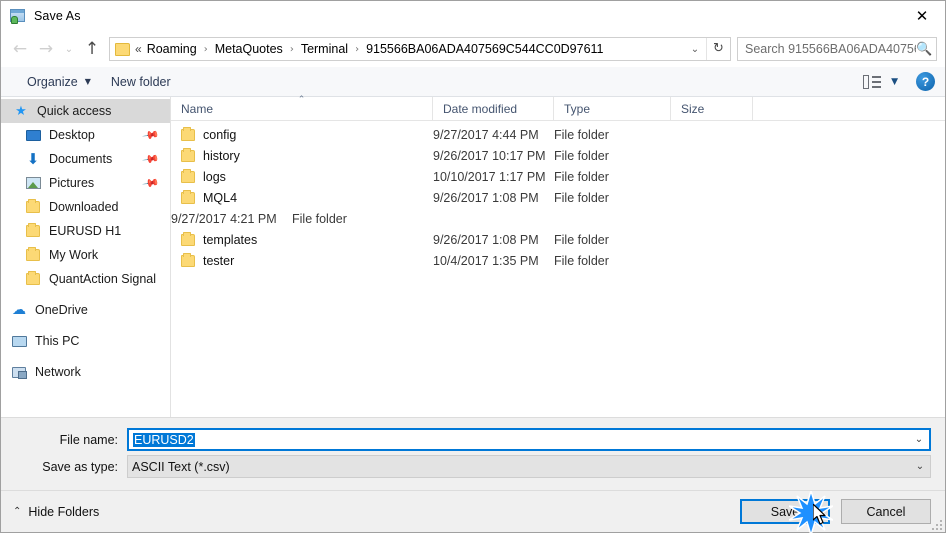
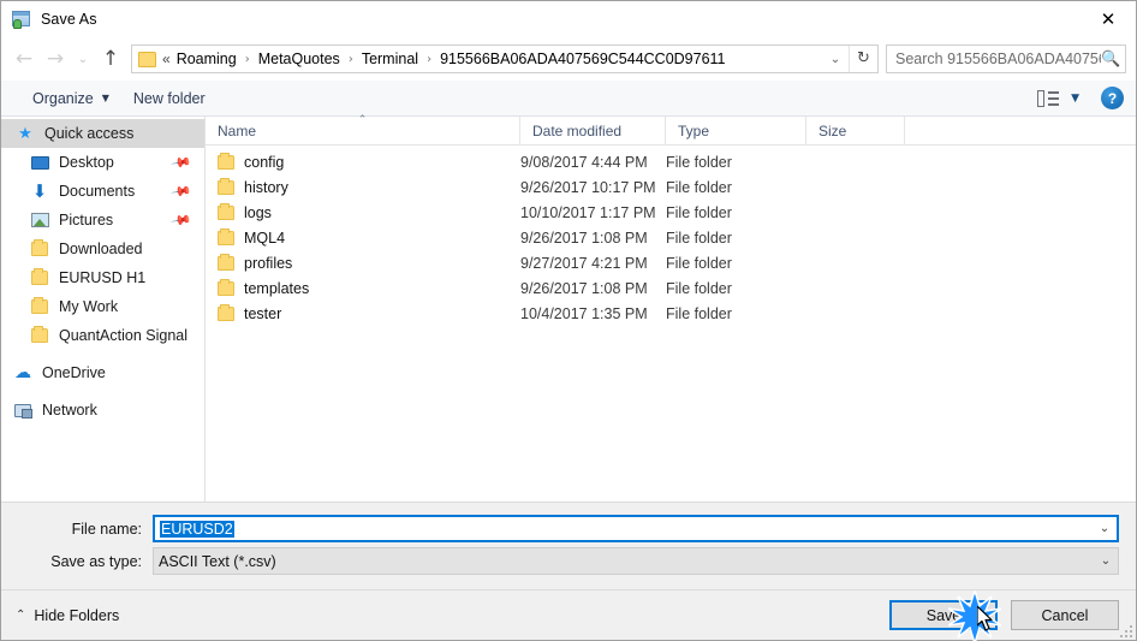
  Save As
  ✕
  ←
  →
  ⌄
  ↑
  «
  Roaming
  ›
  MetaQuotes
  ›
  Terminal
  ›
  915566BA06ADA407569C544CC0D97611
  ⌄
  ↻
  Search 915566BA06ADA4075
  🔍
  Organize
  ▼
  New folder
  ▼
  ?
  ★
  Quick access
  Desktop
  ⬇
  Documents
  Pictures
  Downloaded
  EURUSD H1
  My Work
  QuantAction Signal
  ☁
  OneDrive
- This PC
  Network
  ⌃
  Name
  Date modified
  Type
  Size
  config
- 9/27/2017 4:44 PM
+ 9/08/2017 4:44 PM
  File folder
  history
  9/26/2017 10:17 PM
  File folder
  logs
  10/10/2017 1:17 PM
  File folder
  MQL4
  9/26/2017 1:08 PM
  File folder
+ profiles
  9/27/2017 4:21 PM
  File folder
  templates
  9/26/2017 1:08 PM
  File folder
  tester
  10/4/2017 1:35 PM
  File folder
  File name:
  EURUSD2
  ⌄
  Save as type:
  ASCII Text (*.csv)
  ⌄
  ⌃
  Hide Folders
  Save
  Cancel
